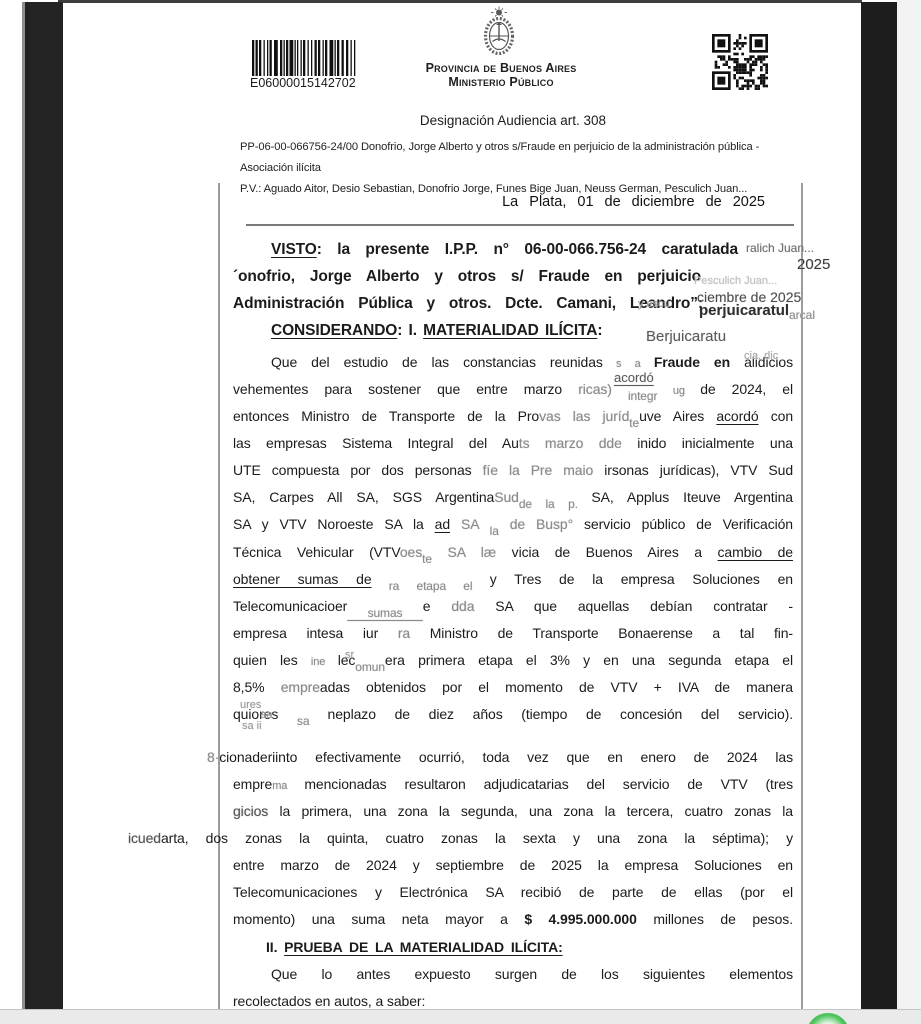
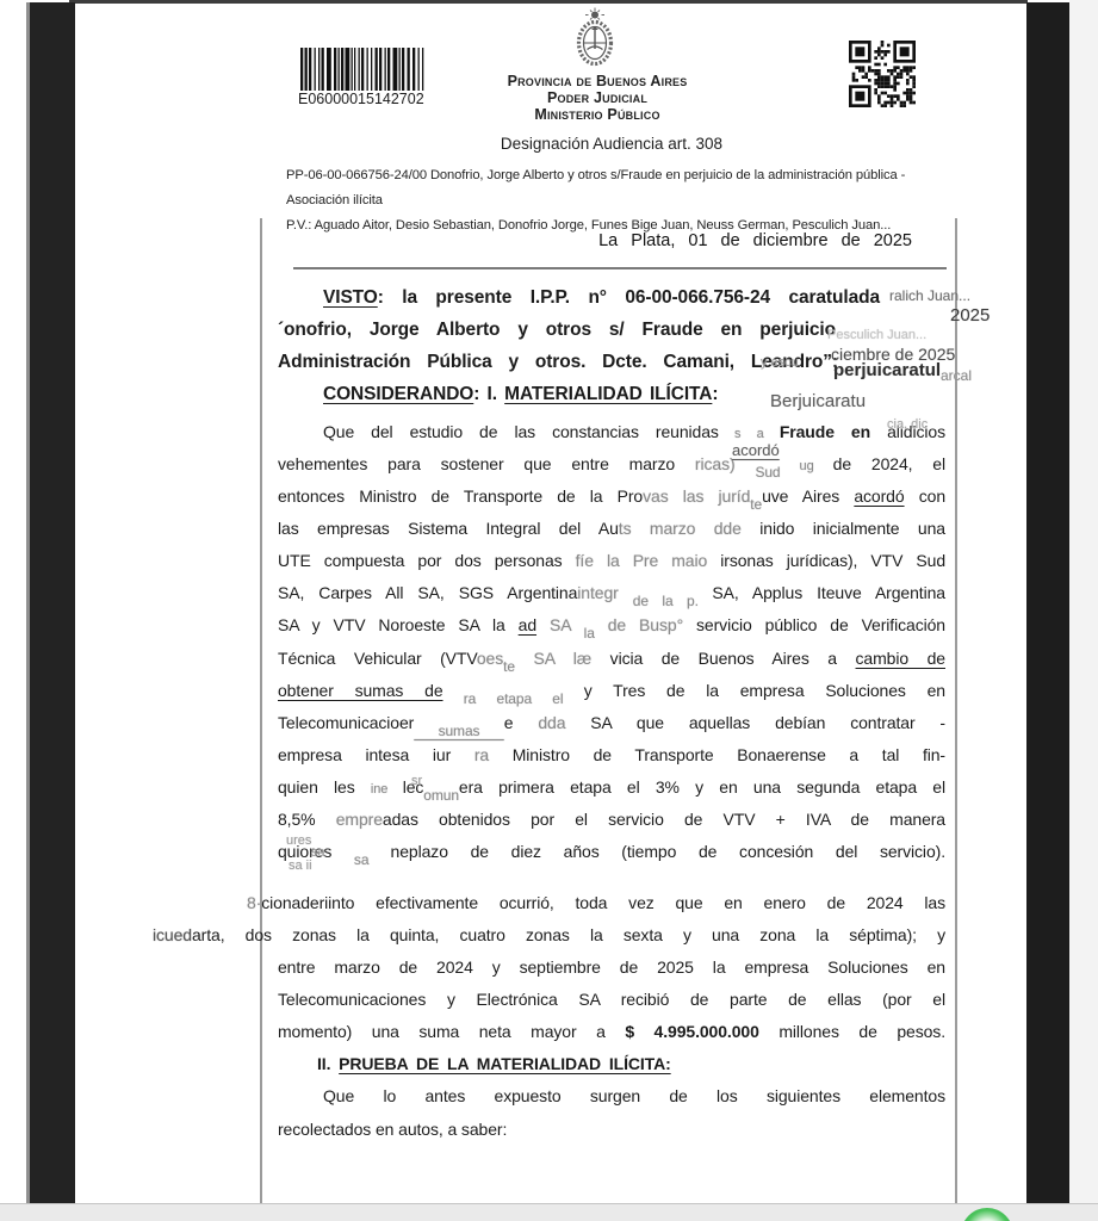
  E06000015142702
  Provincia de Buenos Aires
+ Poder Judicial
  Ministerio Público
  Designación Audiencia art. 308
  PP-06-00-066756-24/00 Donofrio, Jorge Alberto y otros s/Fraude en perjuicio de la administración pública -
  Asociación ilícita
  P.V.: Aguado Aitor, Desio Sebastian, Donofrio Jorge, Funes Bige Juan, Neuss German, Pesculich Juan...
  La Plata, 01 de diciembre de 2025
  VISTO: la presente I.P.P. n° 06-00-066.756-24 caratulada
  ´onofrio, Jorge Alberto y otros s/ Fraude en perjuicio
  Administración Pública y otros. Dcte. Camani, Leandro”;
  CONSIDERANDO: I. MATERIALIDAD ILÍCITA:
  Que del estudio de las constancias reunidas s a Fraude en alidicios
- vehementes para sostener que entre marzo ricas) integr ug de 2024, el
+ vehementes para sostener que entre marzo ricas) Sud ug de 2024, el
  entonces Ministro de Transporte de la Provas las jurídteuve Aires acordó con
  las empresas Sistema Integral del Auts marzo dde inido inicialmente una
  UTE compuesta por dos personas fíe la Pre maio irsonas jurídicas), VTV Sud
- SA, Carpes All SA, SGS ArgentinaSudde la p. SA, Applus Iteuve Argentina
+ SA, Carpes All SA, SGS Argentinaintegr de la p. SA, Applus Iteuve Argentina
  SA y VTV Noroeste SA la ad SA la de Busp° servicio público de Verificación
  Técnica Vehicular (VTVoeste SA læ vicia de Buenos Aires a cambio de
  obtener sumas de ra etapa el y Tres de la empresa Soluciones en
  Telecomunicacioer sumas e dda SA que aquellas debían contratar -
  empresa intesa iur ra Ministro de Transporte Bonaerense a tal fin-
  quien les ine lecomunera primera etapa el 3% y en una segunda etapa el
- 8,5% empreadas obtenidos por el momento de VTV + IVA de manera
+ 8,5% empreadas obtenidos por el servicio de VTV + IVA de manera
  quiores sa neplazo de diez años (tiempo de concesión del servicio).
  8·cionaderiinto efectivamente ocurrió, toda vez que en enero de 2024 las
- emprema mencionadas resultaron adjudicatarias del servicio de VTV (tres
- gicios la primera, una zona la segunda, una zona la tercera, cuatro zonas la
  icuedarta, dos zonas la quinta, cuatro zonas la sexta y una zona la séptima); y
  entre marzo de 2024 y septiembre de 2025 la empresa Soluciones en
  Telecomunicaciones y Electrónica SA recibió de parte de ellas (por el
  momento) una suma neta mayor a $ 4.995.000.000 millones de pesos.
  II. PRUEBA DE LA MATERIALIDAD ILÍCITA:
  Que lo antes expuesto surgen de los siguientes elementos
  recolectados en autos, a saber:
  ralich Juan...
  2025
  Pesculich Juan...
  ciembre de 2025
  y escu
  perjuicaratul
  arcal
  Berjuicaratu
  cia, dic
  acordó
  sr
  ures
  sa
  sa ii
